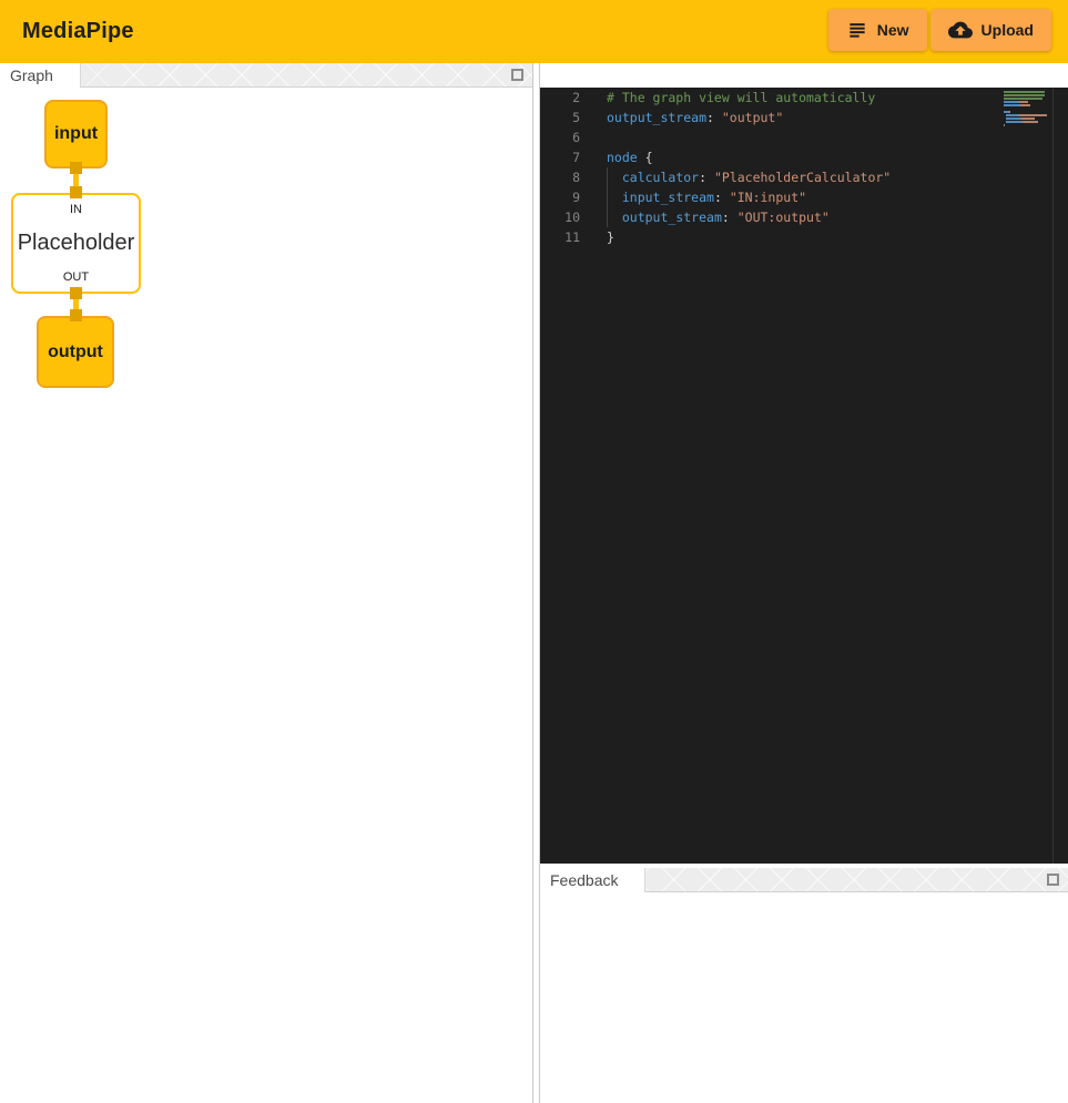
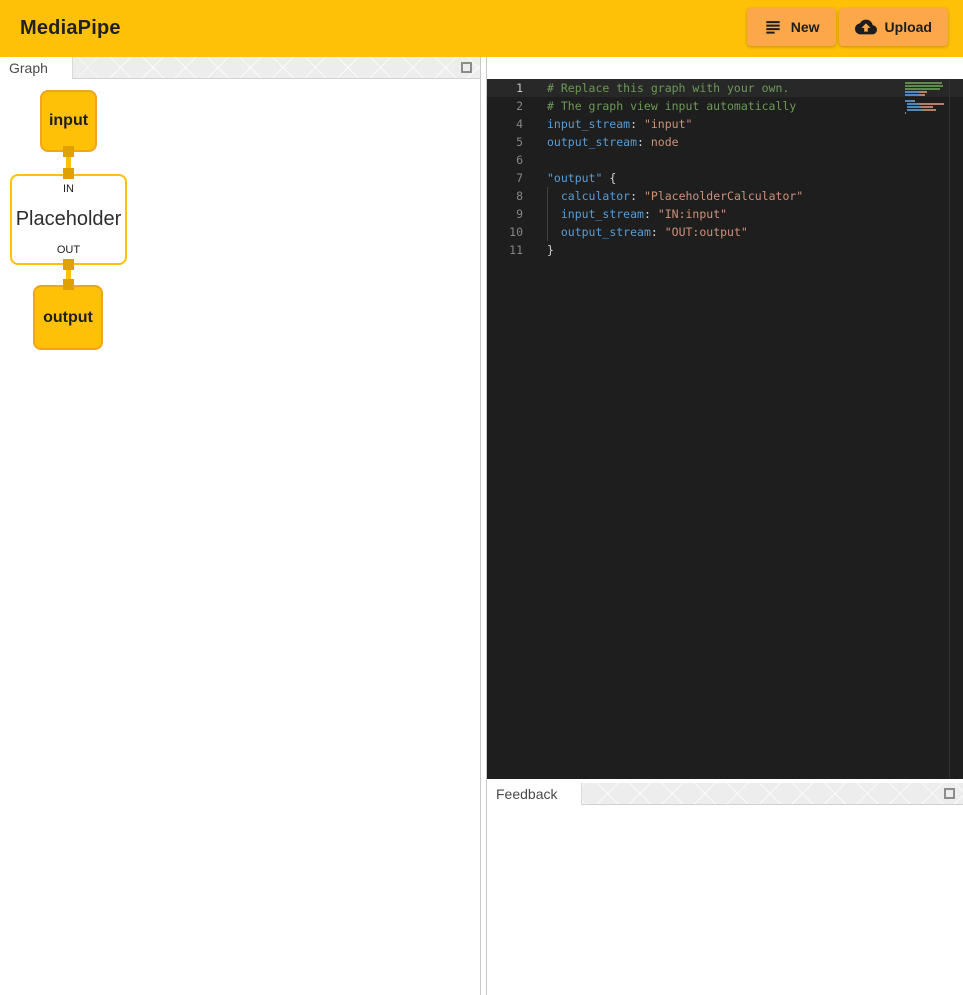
  MediaPipe
  New
  Upload
  Graph
  input
  IN
  Placeholder
  OUT
  output
+ 1
+ # Replace this graph with your own.
  2
- # The graph view will automatically
+ # The graph view input automatically
+ 4
+ input_stream: "input"
  5
- output_stream: "output"
+ output_stream: node
  6
  7
- node {
+ "output" {
  8
  calculator: "PlaceholderCalculator"
  9
  input_stream: "IN:input"
  10
  output_stream: "OUT:output"
  11
  }
  Feedback
